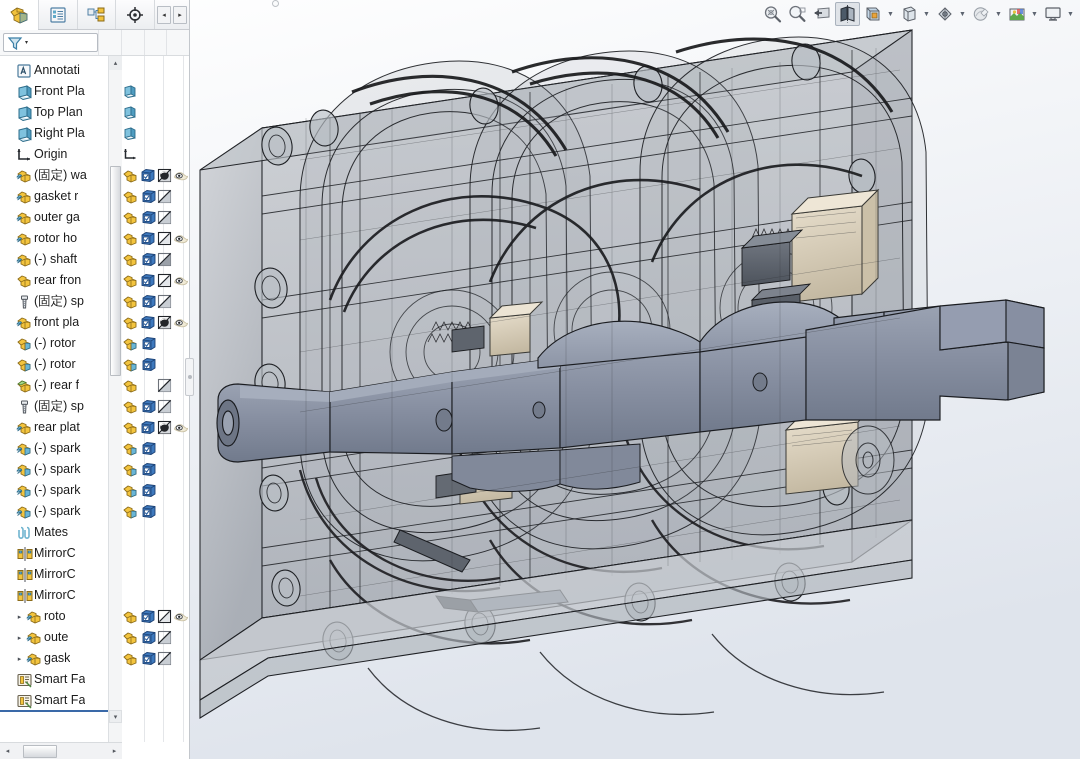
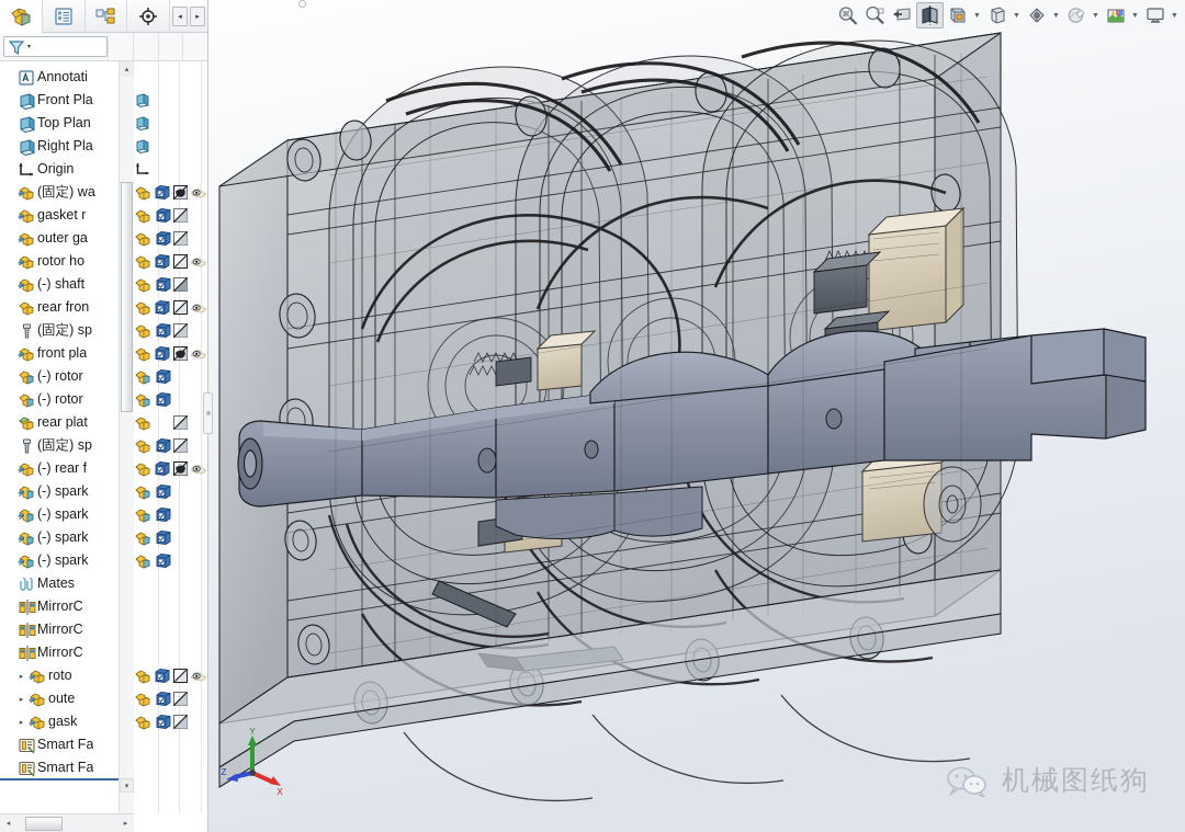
+ Y
+ X
+ Z
+ 机械图纸狗
  Annotati
  Front Pla
  Top Plan
  Right Pla
  Origin
  (固定) wa
  gasket r
  outer ga
  rotor ho
  (-) shaft
  rear fron
  (固定) sp
  front pla
  (-) rotor
  (-) rotor
- (-) rear f
+ rear plat
  (固定) sp
- rear plat
+ (-) rear f
  (-) spark
  (-) spark
  (-) spark
  (-) spark
  Mates
  MirrorC
  MirrorC
  MirrorC
  roto
  oute
  gask
  Smart Fa
  Smart Fa
